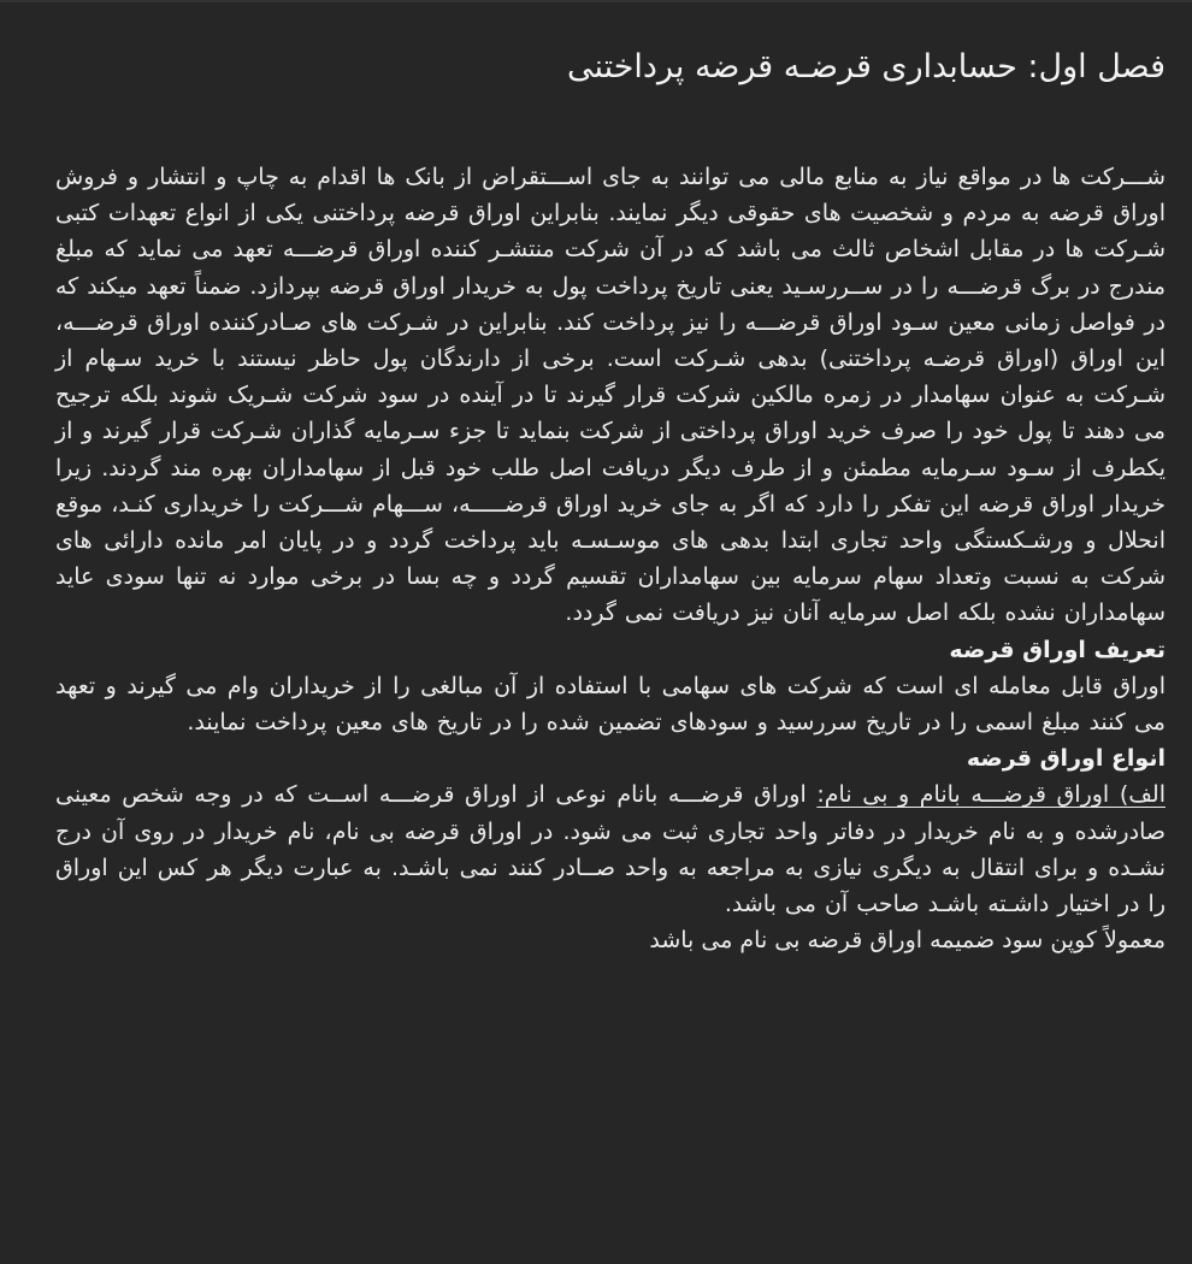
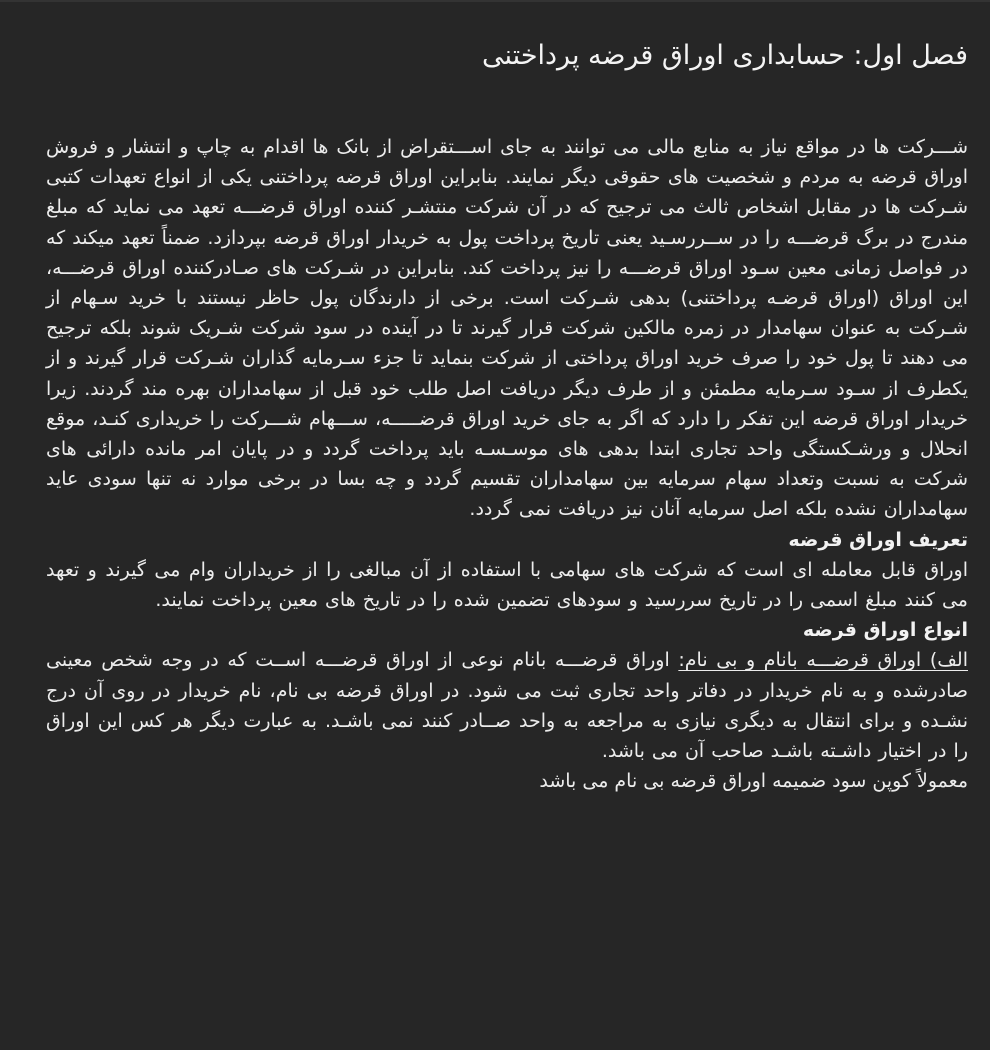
- فصل اول: حسابداری قرضـه قرضه پرداختنی
+ فصل اول: حسابداری اوراق قرضه پرداختنی
- شـــرکت ها در مواقع نیاز به منابع مالی می توانند به جای اســـتقراض از بانک ها اقدام به چاپ و انتشار و فروش اوراق قرضه به مردم و شخصیت های حقوقی دیگر نمایند. بنابراین اوراق قرضه پرداختنی یکی از انواع تعهدات کتبی شـرکت ها در مقابل اشخاص ثالث می باشد که در آن شرکت منتشـر کننده اوراق قرضـــه تعهد می نماید که مبلغ مندرج در برگ قرضـــه را در ســررسـید یعنی تاریخ پرداخت پول به خریدار اوراق قرضه بپردازد. ضمناً تعهد میکند که در فواصل زمانی معین سـود اوراق قرضـــه را نیز پرداخت کند. بنابراین در شـرکت های صـادرکننده اوراق قرضـــه، این اوراق (اوراق قرضـه پرداختنی) بدهی شـرکت است. برخی از دارندگان پول حاظر نیستند با خرید سـهام از شـرکت به عنوان سهامدار در زمره مالکین شرکت قرار گیرند تا در آینده در سود شرکت شـریک شوند بلکه ترجیح می دهند تا پول خود را صرف خرید اوراق پرداختی از شرکت بنماید تا جزء سـرمایه گذاران شـرکت قرار گیرند و از یکطرف از سـود سـرمایه مطمئن و از طرف دیگر دریافت اصل طلب خود قبل از سهامداران بهره مند گردند. زیرا خریدار اوراق قرضه این تفکر را دارد که اگر به جای خرید اوراق قرضـــــه، ســـهام شـــرکت را خریداری کنـد، موقع انحلال و ورشـکستگی واحد تجاری ابتدا بدهی های موسـسـه باید پرداخت گردد و در پایان امر مانده دارائی های شرکت به نسبت وتعداد سهام سرمایه بین سهامداران تقسیم گردد و چه بسا در برخی موارد نه تنها سودی عاید سهامداران نشده بلکه اصل سرمایه آنان نیز دریافت نمی گردد.
+ شـــرکت ها در مواقع نیاز به منابع مالی می توانند به جای اســـتقراض از بانک ها اقدام به چاپ و انتشار و فروش اوراق قرضه به مردم و شخصیت های حقوقی دیگر نمایند. بنابراین اوراق قرضه پرداختنی یکی از انواع تعهدات کتبی شـرکت ها در مقابل اشخاص ثالث می ترجیح که در آن شرکت منتشـر کننده اوراق قرضـــه تعهد می نماید که مبلغ مندرج در برگ قرضـــه را در ســررسـید یعنی تاریخ پرداخت پول به خریدار اوراق قرضه بپردازد. ضمناً تعهد میکند که در فواصل زمانی معین سـود اوراق قرضـــه را نیز پرداخت کند. بنابراین در شـرکت های صـادرکننده اوراق قرضـــه، این اوراق (اوراق قرضـه پرداختنی) بدهی شـرکت است. برخی از دارندگان پول حاظر نیستند با خرید سـهام از شـرکت به عنوان سهامدار در زمره مالکین شرکت قرار گیرند تا در آینده در سود شرکت شـریک شوند بلکه ترجیح می دهند تا پول خود را صرف خرید اوراق پرداختی از شرکت بنماید تا جزء سـرمایه گذاران شـرکت قرار گیرند و از یکطرف از سـود سـرمایه مطمئن و از طرف دیگر دریافت اصل طلب خود قبل از سهامداران بهره مند گردند. زیرا خریدار اوراق قرضه این تفکر را دارد که اگر به جای خرید اوراق قرضـــــه، ســـهام شـــرکت را خریداری کنـد، موقع انحلال و ورشـکستگی واحد تجاری ابتدا بدهی های موسـسـه باید پرداخت گردد و در پایان امر مانده دارائی های شرکت به نسبت وتعداد سهام سرمایه بین سهامداران تقسیم گردد و چه بسا در برخی موارد نه تنها سودی عاید سهامداران نشده بلکه اصل سرمایه آنان نیز دریافت نمی گردد.
  تعریف اوراق قرضه
  اوراق قابل معامله ای است که شرکت های سهامی با استفاده از آن مبالغی را از خریداران وام می گیرند و تعهد می کنند مبلغ اسمی را در تاریخ سررسید و سودهای تضمین شده را در تاریخ های معین پرداخت نمایند.
  انواع اوراق قرضه
  الف) اوراق قرضـــه بانام و بی نام: اوراق قرضـــه بانام نوعی از اوراق قرضـــه اســت که در وجه شخص معینی صادرشده و به نام خریدار در دفاتر واحد تجاری ثبت می شود. در اوراق قرضه بی نام، نام خریدار در روی آن درج نشـده و برای انتقال به دیگری نیازی به مراجعه به واحد صــادر کنند نمی باشـد. به عبارت دیگر هر کس این اوراق را در اختیار داشـته باشـد صاحب آن می باشد.
  معمولاً کوپن سود ضمیمه اوراق قرضه بی نام می باشد
